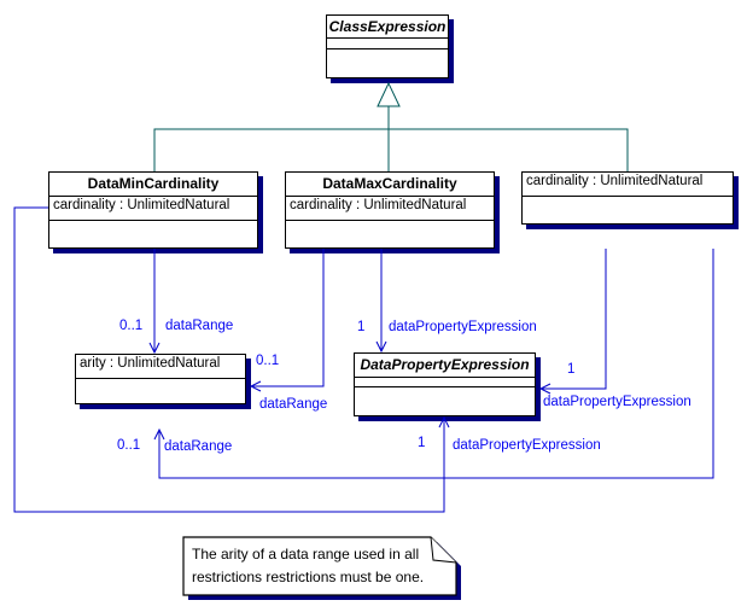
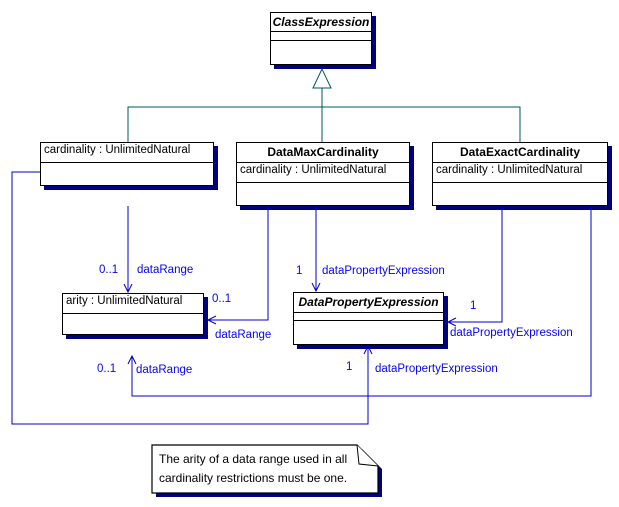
  ClassExpression
- DataMinCardinality
  cardinality : UnlimitedNatural
  DataMaxCardinality
  cardinality : UnlimitedNatural
+ DataExactCardinality
  cardinality : UnlimitedNatural
  arity : UnlimitedNatural
  DataPropertyExpression
  0..1
  dataRange
  0..1
  dataRange
  1
  dataPropertyExpression
  1
  dataPropertyExpression
  0..1
  dataRange
  1
  dataPropertyExpression
  The arity of a data range used in all
- restrictions restrictions must be one.
+ cardinality restrictions must be one.
